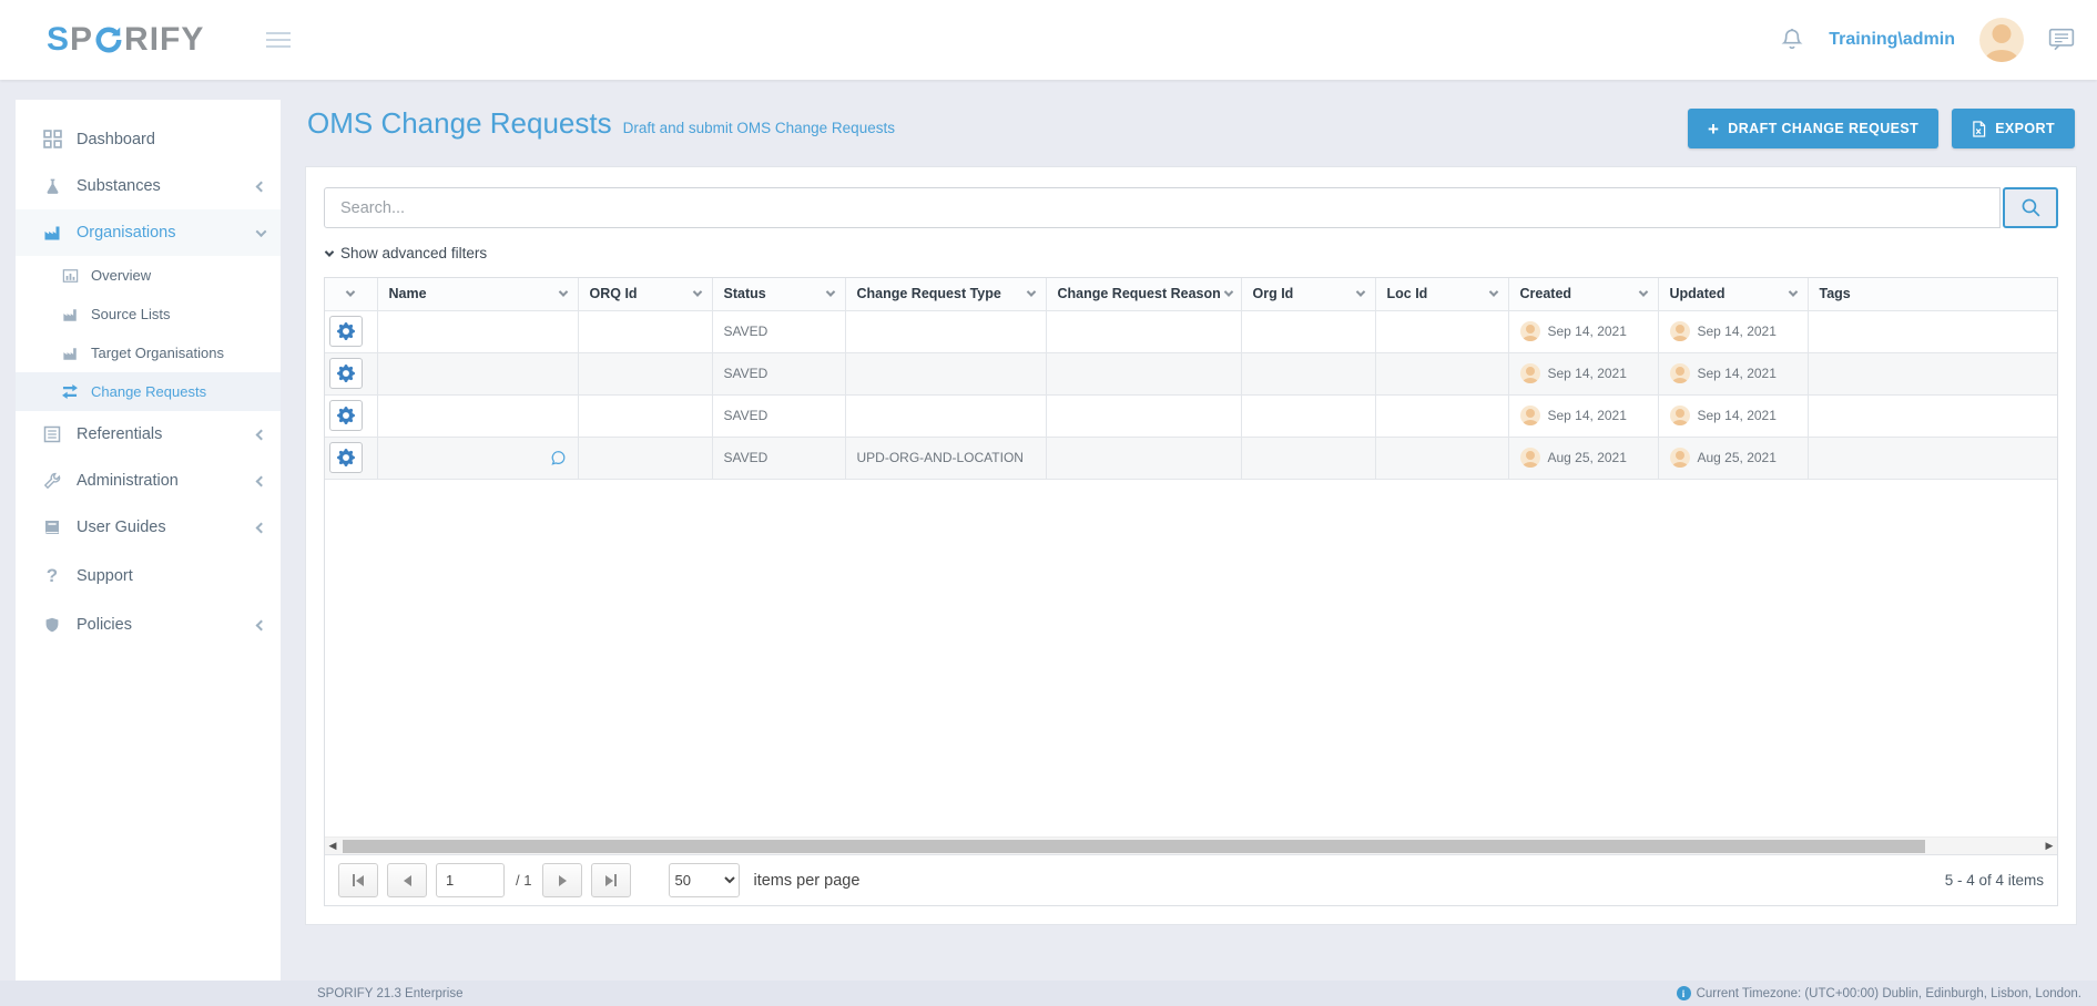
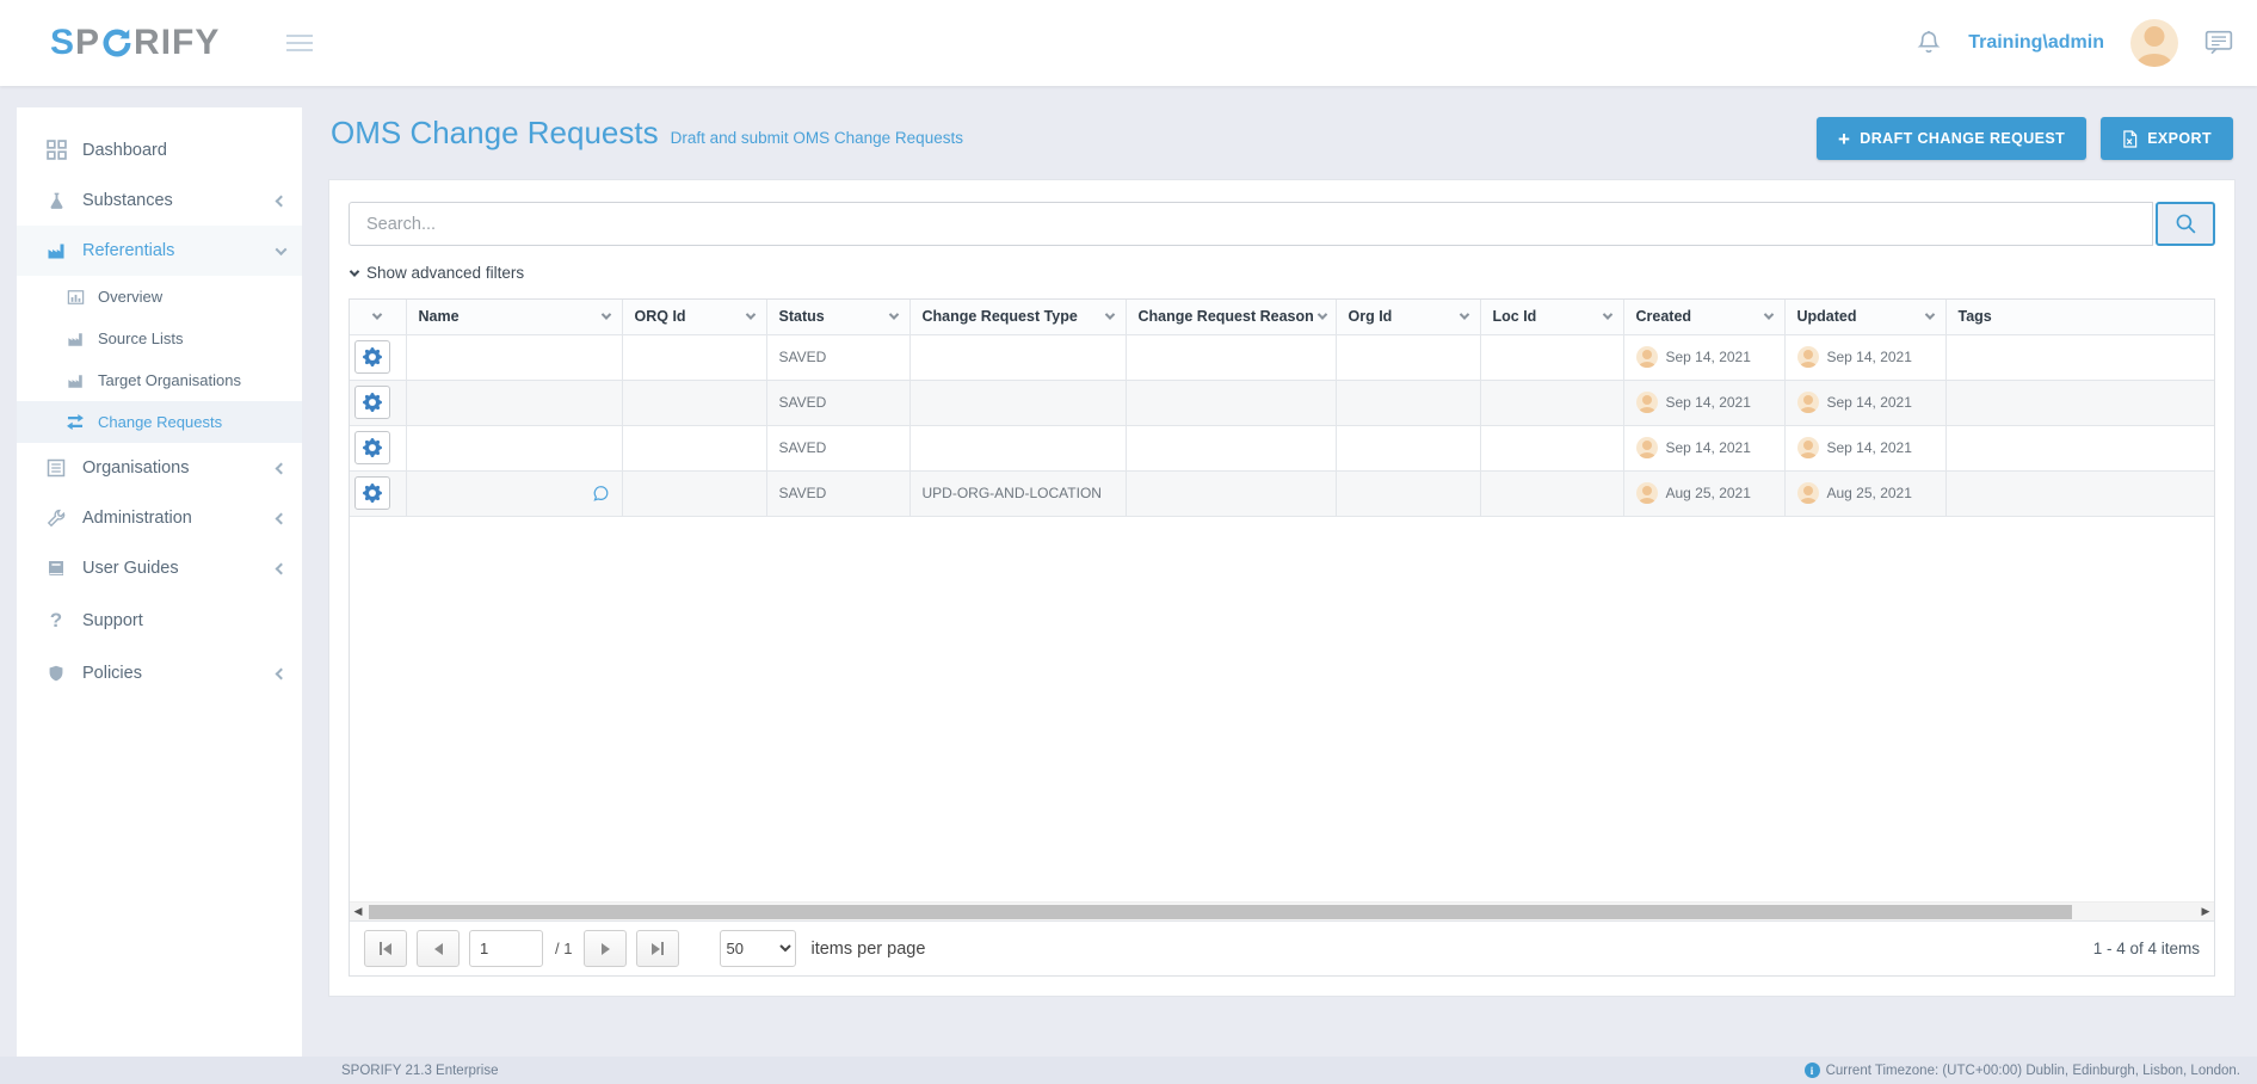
  S
  P
  RIFY
  Training\admin
  Dashboard
  Substances
- Organisations
+ Referentials
  Overview
  Source Lists
  Target Organisations
  Change Requests
- Referentials
+ Organisations
  Administration
  User Guides
  ?
  Support
  Policies
  OMS Change Requests
  Draft and submit OMS Change Requests
  +
  DRAFT CHANGE REQUEST
  EXPORT
  Search...
  Show advanced filters
  	Name	ORQ Id	Status	Change Request Type	Change Request Reason	Org Id	Loc Id	Created	Updated	Tags
  			SAVED					Sep 14, 2021	Sep 14, 2021
  			SAVED					Sep 14, 2021	Sep 14, 2021
  			SAVED					Sep 14, 2021	Sep 14, 2021
  			SAVED	UPD-ORG-AND-LOCATION				Aug 25, 2021	Aug 25, 2021
  ◀
  ▶
  1
  / 1
  50
  items per page
- 5 - 4 of 4 items
+ 1 - 4 of 4 items
  SPORIFY 21.3 Enterprise
  i
  Current Timezone: (UTC+00:00) Dublin, Edinburgh, Lisbon, London.
